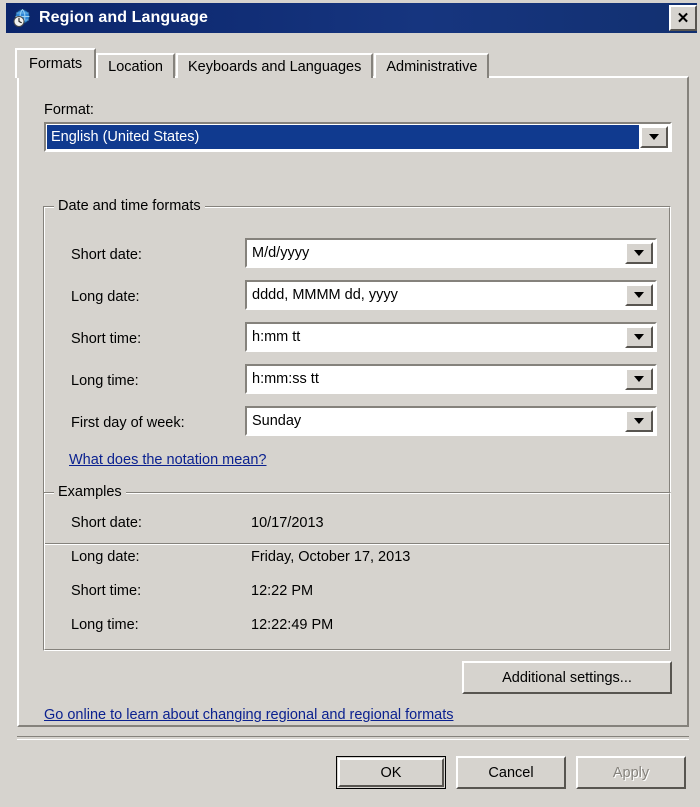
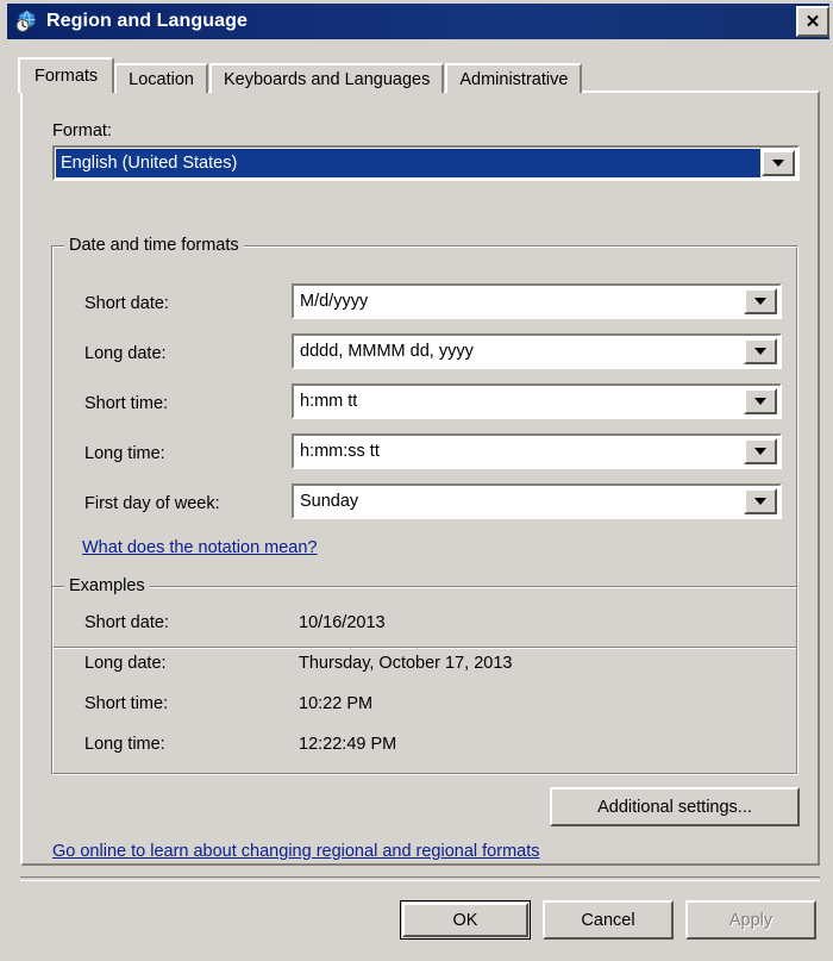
  Region and Language
  ✕
  Formats
  Location
  Keyboards and Languages
  Administrative
  Format:
  English (United States)
  Date and time formats
  Short date:
  M/d/yyyy
  Long date:
  dddd, MMMM dd, yyyy
  Short time:
  h:mm tt
  Long time:
  h:mm:ss tt
  First day of week:
  Sunday
  What does the notation mean?
  Examples
  Short date:
- 10/17/2013
+ 10/16/2013
  Long date:
- Friday, October 17, 2013
+ Thursday, October 17, 2013
  Short time:
- 12:22 PM
+ 10:22 PM
  Long time:
  12:22:49 PM
  Additional settings...
  Go online to learn about changing regional and regional formats
  OK
  Cancel
  Apply
